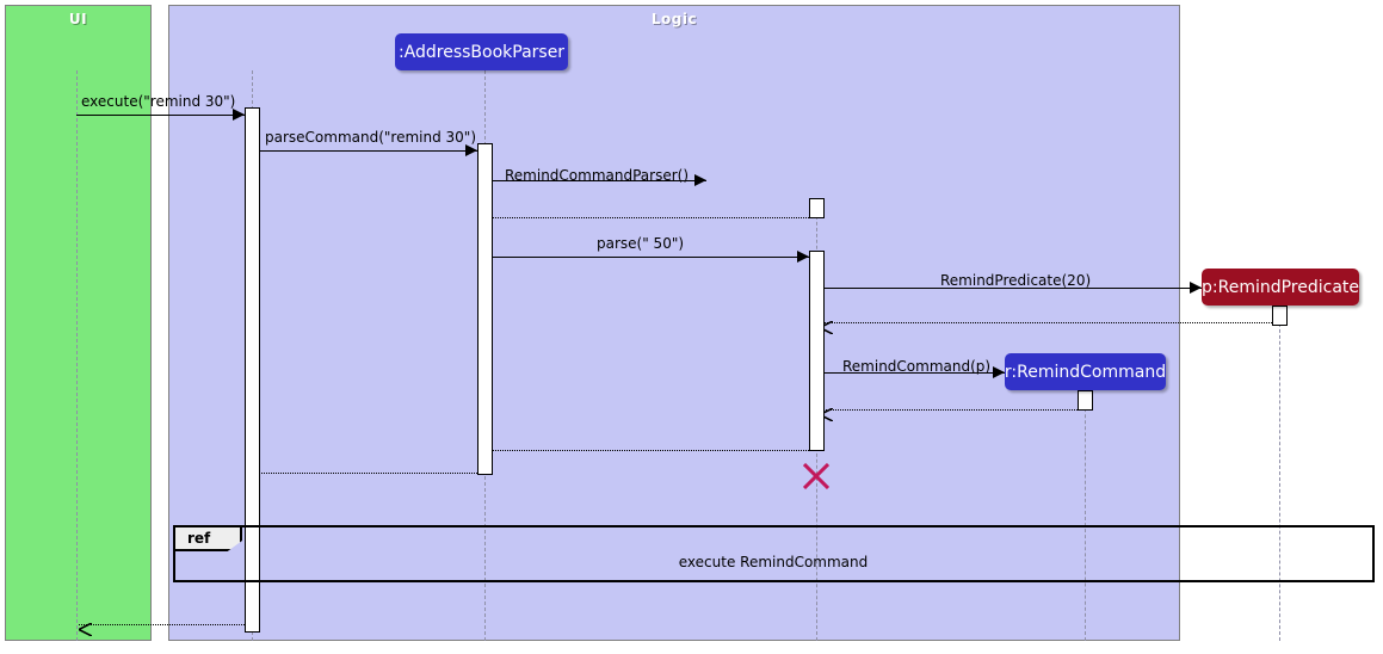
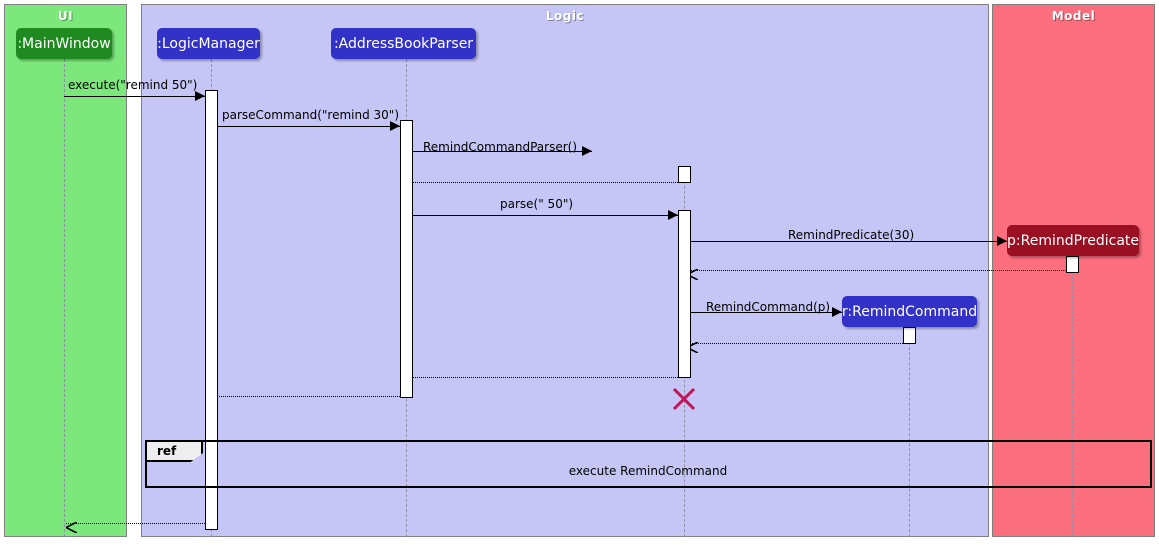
  UI
  Logic
+ Model
- execute("remind 30")
+ execute("remind 50")
  parseCommand("remind 30")
  RemindCommandParser()
  parse(" 50")
- RemindPredicate(20)
+ RemindPredicate(30)
  RemindCommand(p)
+ :MainWindow
+ :LogicManager
  :AddressBookParser
  r:RemindCommand
  p:RemindPredicate
  ref
  execute RemindCommand
